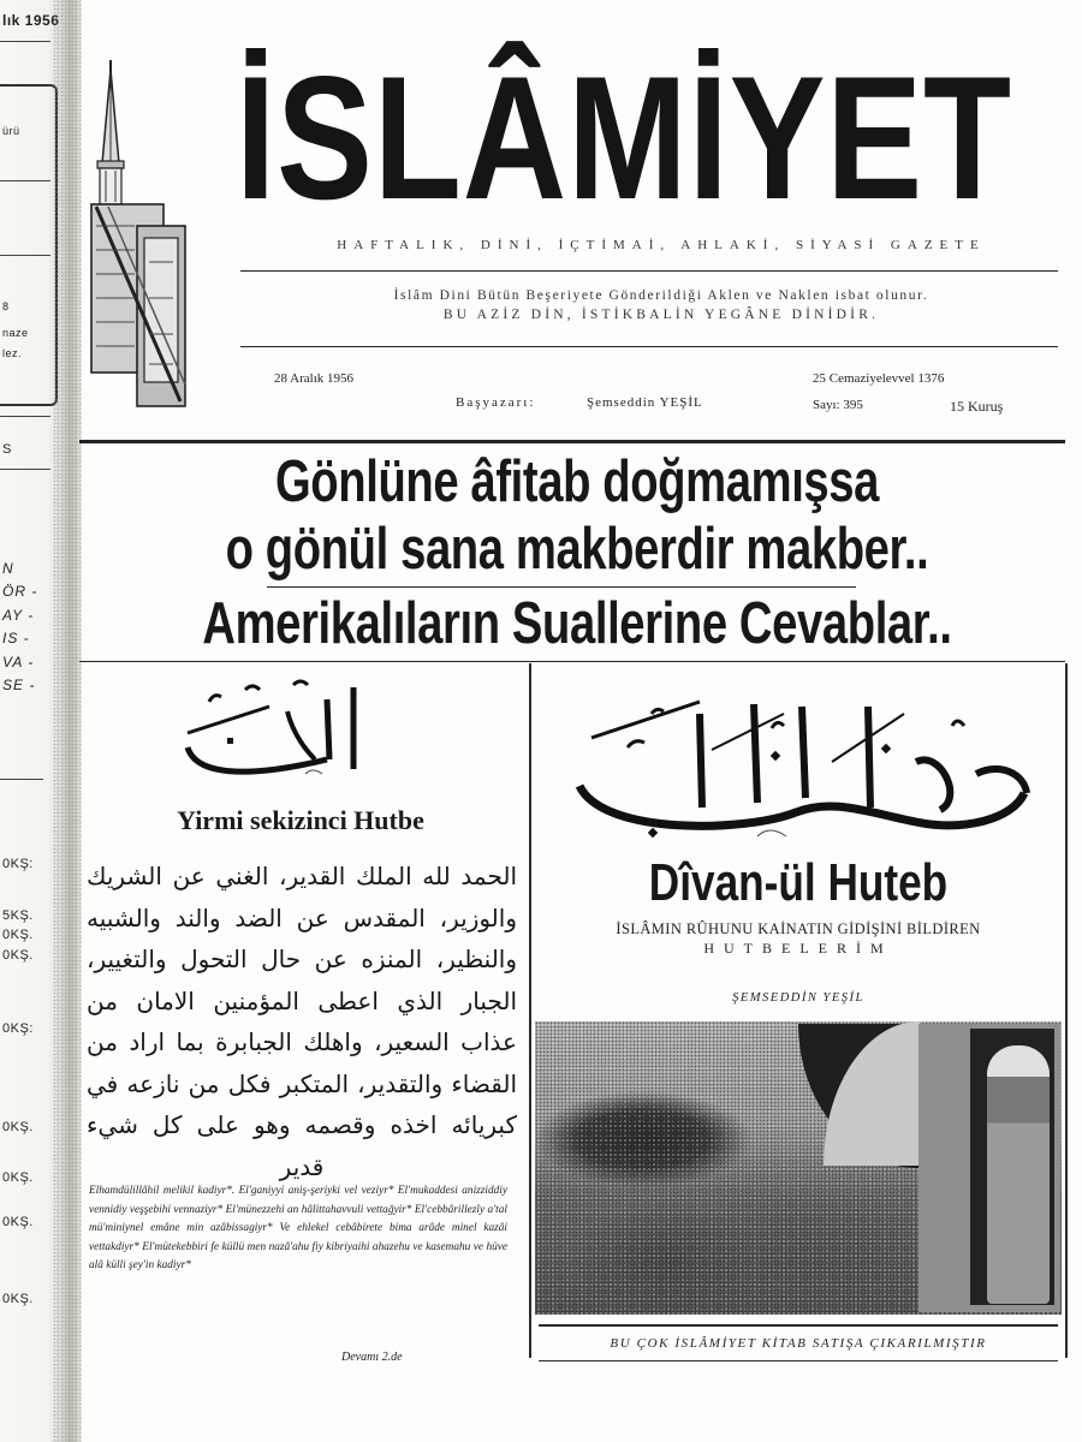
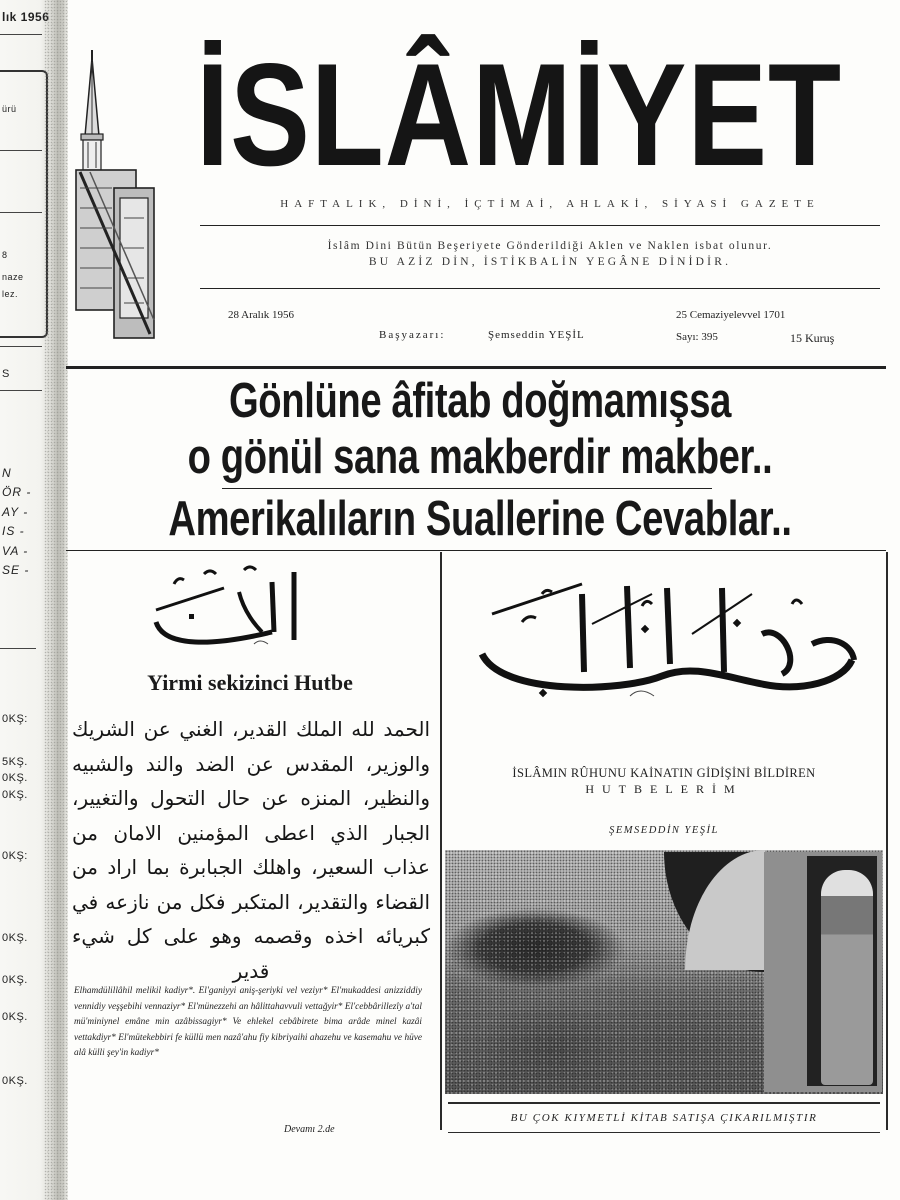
  lık 1956
  ürü
  8
  naze
  lez.
  S
  N
  ÖR -
  AY -
  IS -
  VA -
  SE -
  0KŞ:
  5KŞ.
  0KŞ.
  0KŞ.
  0KŞ:
  0KŞ.
  0KŞ.
  0KŞ.
  0KŞ.
  İSLÂMİYET
  HAFTALIK, DİNİ, İÇTİMAİ, AHLAKİ, SİYASİ GAZETE
  İslâm Dini Bütün Beşeriyete Gönderildiği Aklen ve Naklen isbat olunur.
  BU AZİZ DİN, İSTİKBALİN YEGÂNE DİNİDİR.
  28 Aralık 1956
- 25 Cemaziyelevvel 1376
+ 25 Cemaziyelevvel 1701
  Başyazarı:
  Şemseddin YEŞİL
  Sayı: 395
  15 Kuruş
  Gönlüne âfitab doğmamışsa
  o gönül sana makberdir makber..
  Amerikalıların Suallerine Cevablar..
  Yirmi sekizinci Hutbe
  الحمد لله الملك القدير، الغني عن الشريك والوزير، المقدس عن الضد والند والشبيه والنظير، المنزه عن حال التحول والتغيير، الجبار الذي اعطى المؤمنين الامان من عذاب السعير، واهلك الجبابرة بما اراد من القضاء والتقدير، المتكبر فكل من نازعه في كبريائه اخذه وقصمه وهو على كل شيء قدير
  Elhamdülillâhil melikil kadiyr*. El'ganiyyi aniş-şeriyki vel veziyr* El'mukaddesi anizziddiy vennidiy veşşebihi vennaziyr* El'münezzehi an hâlittahavvuli vettağyir* El'cebbârillezîy a'tal mü'miniynel emâne min azâbissagiyr* Ve ehlekel cebâbirete bima arâde minel kazâi vettakdiyr* El'mütekebbiri fe küllü men nazâ'ahu fiy kibriyaihi ahazehu ve kasemahu ve hüve alâ külli şey'in kadiyr*
  Devamı 2.de
- Dîvan-ül Huteb
  İSLÂMIN RÛHUNU KAİNATIN GİDİŞİNİ BİLDİREN
  HUTBELERİM
  ŞEMSEDDİN YEŞİL
- BU ÇOK İSLÂMİYET KİTAB SATIŞA ÇIKARILMIŞTIR
+ BU ÇOK KIYMETLİ KİTAB SATIŞA ÇIKARILMIŞTIR
